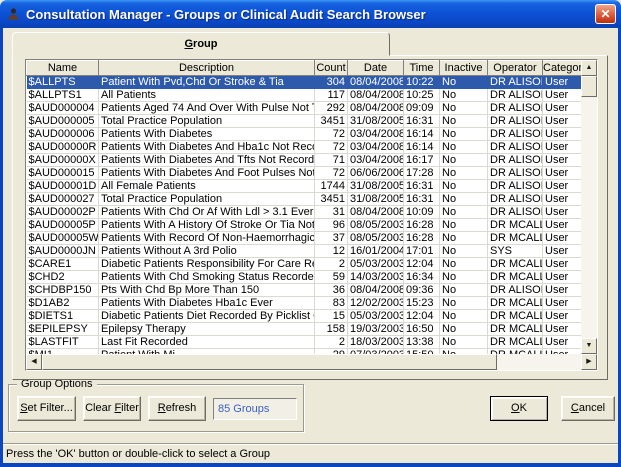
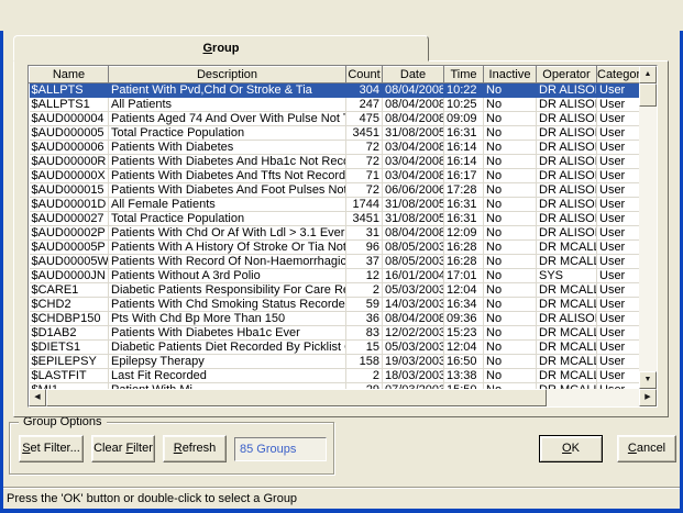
- Consultation Manager - Groups or Clinical Audit Search Browser
- ✕
  Group
  Name	Description	Count	Date	Time	Inactive	Operator	Catego
  $ALLPTS	Patient With Pvd,Chd Or Stroke & Tia	304	08/04/2008	10:22	No	DR ALISO	User
- $ALLPTS1	All Patients	117	08/04/2008	10:25	No	DR ALISO	User
+ $ALLPTS1	All Patients	247	08/04/2008	10:25	No	DR ALISO	User
- $AUD000004	Patients Aged 74 And Over With Pulse Not	292	08/04/2008	09:09	No	DR ALISO	User
+ $AUD000004	Patients Aged 74 And Over With Pulse Not	475	08/04/2008	09:09	No	DR ALISO	User
  $AUD000005	Total Practice Population	3451	31/08/2005	16:31	No	DR ALISO	User
  $AUD000006	Patients With Diabetes	72	03/04/2008	16:14	No	DR ALISO	User
  $AUD00000R	Patients With Diabetes And Hba1c Not Rec	72	03/04/2008	16:14	No	DR ALISO	User
  $AUD00000X	Patients With Diabetes And Tfts Not Record	71	03/04/2008	16:17	No	DR ALISO	User
  $AUD000015	Patients With Diabetes And Foot Pulses Not	72	06/06/2006	17:28	No	DR ALISO	User
  $AUD00001D	All Female Patients	1744	31/08/2005	16:31	No	DR ALISO	User
  $AUD000027	Total Practice Population	3451	31/08/2005	16:31	No	DR ALISO	User
- $AUD00002P	Patients With Chd Or Af With Ldl > 3.1 Ever	31	08/04/2008	10:09	No	DR ALISO	User
+ $AUD00002P	Patients With Chd Or Af With Ldl > 3.1 Ever	31	08/04/2008	12:09	No	DR ALISO	User
  $AUD00005P	Patients With A History Of Stroke Or Tia Not	96	08/05/2003	16:28	No	DR MCAL	User
  $AUD00005W	Patients With Record Of Non-Haemorrhagic	37	08/05/2003	16:28	No	DR MCAL	User
  $AUD0000JN	Patients Without A 3rd Polio	12	16/01/2004	17:01	No	SYS	User
  $CARE1	Diabetic Patients Responsibility For Care R	2	05/03/2003	12:04	No	DR MCAL	User
  $CHD2	Patients With Chd Smoking Status Recorde	59	14/03/2003	16:34	No	DR MCAL	User
  $CHDBP150	Pts With Chd Bp More Than 150	36	08/04/2008	09:36	No	DR ALISO	User
  $D1AB2	Patients With Diabetes Hba1c Ever	83	12/02/2003	15:23	No	DR MCAL	User
  $DIETS1	Diabetic Patients Diet Recorded By Picklist	15	05/03/2003	12:04	No	DR MCAL	User
  $EPILEPSY	Epilepsy Therapy	158	19/03/2003	16:50	No	DR MCAL	User
  $LASTFIT	Last Fit Recorded	2	18/03/2003	13:38	No	DR MCAL	User
  Group Options
  Set Filter...
  Clear Filter
  Refresh
  85 Groups
  OK
  Cancel
  Press the 'OK' button or double-click to select a Group
